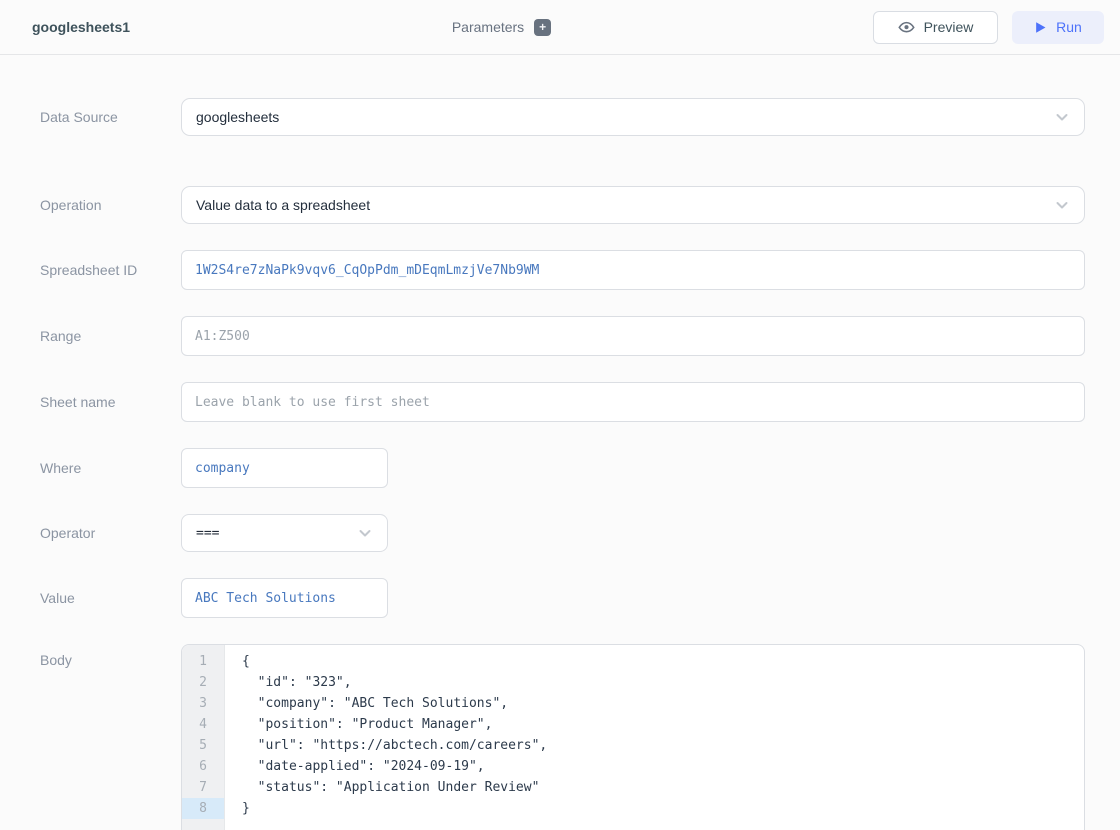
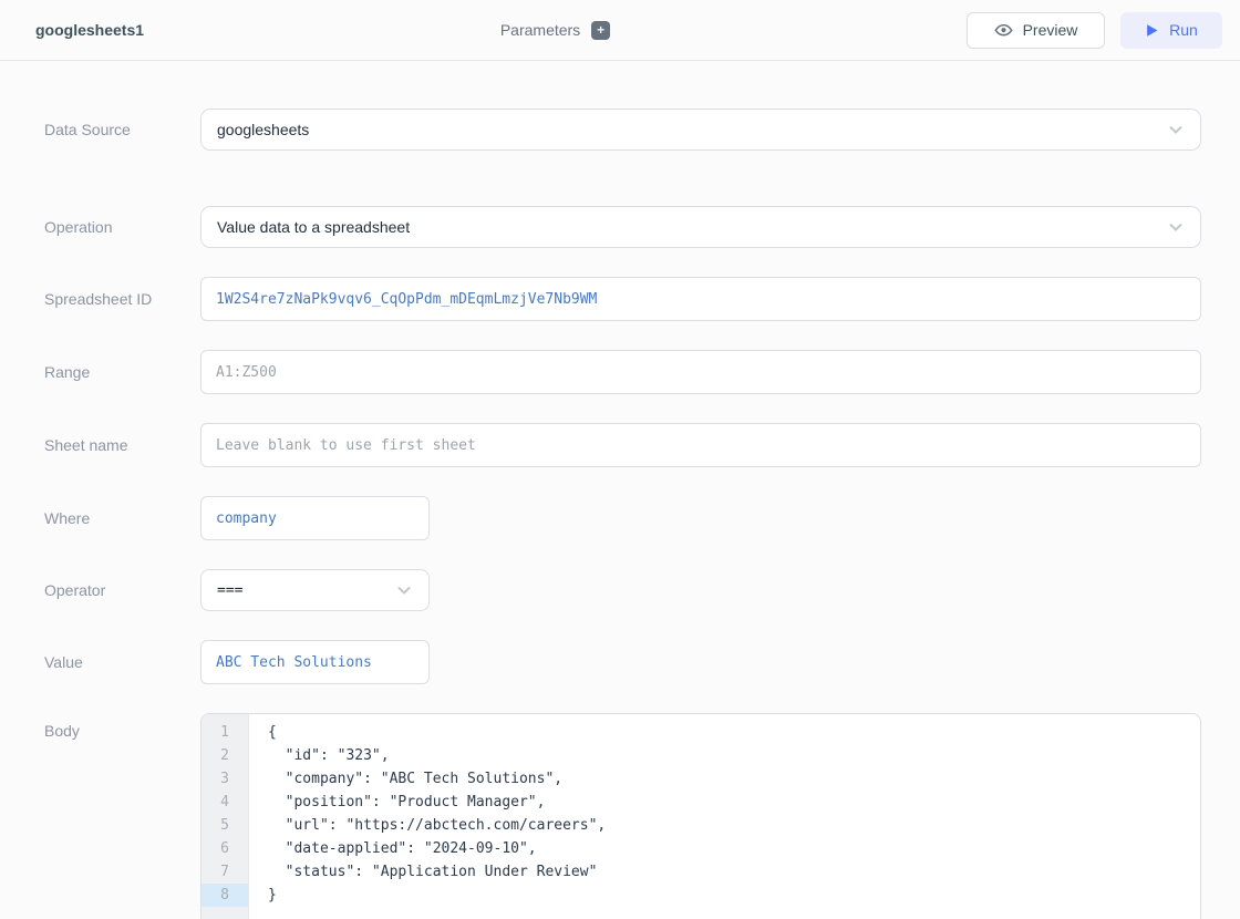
  googlesheets1
  Parameters
  +
  Preview
  Run
  Data Source
  googlesheets
  Operation
  Value data to a spreadsheet
  Spreadsheet ID
  1W2S4re7zNaPk9vqv6_CqOpPdm_mDEqmLmzjVe7Nb9WM
  Range
  A1:Z500
  Sheet name
  Leave blank to use first sheet
  Where
  company
  Operator
  ===
  Value
  ABC Tech Solutions
  Body
  1
  2
  3
  4
  5
  6
  7
  8
  {
  "id": "323",
  "company": "ABC Tech Solutions",
  "position": "Product Manager",
  "url": "https://abctech.com/careers",
- "date-applied": "2024-09-19",
+ "date-applied": "2024-09-10",
  "status": "Application Under Review"
  }
